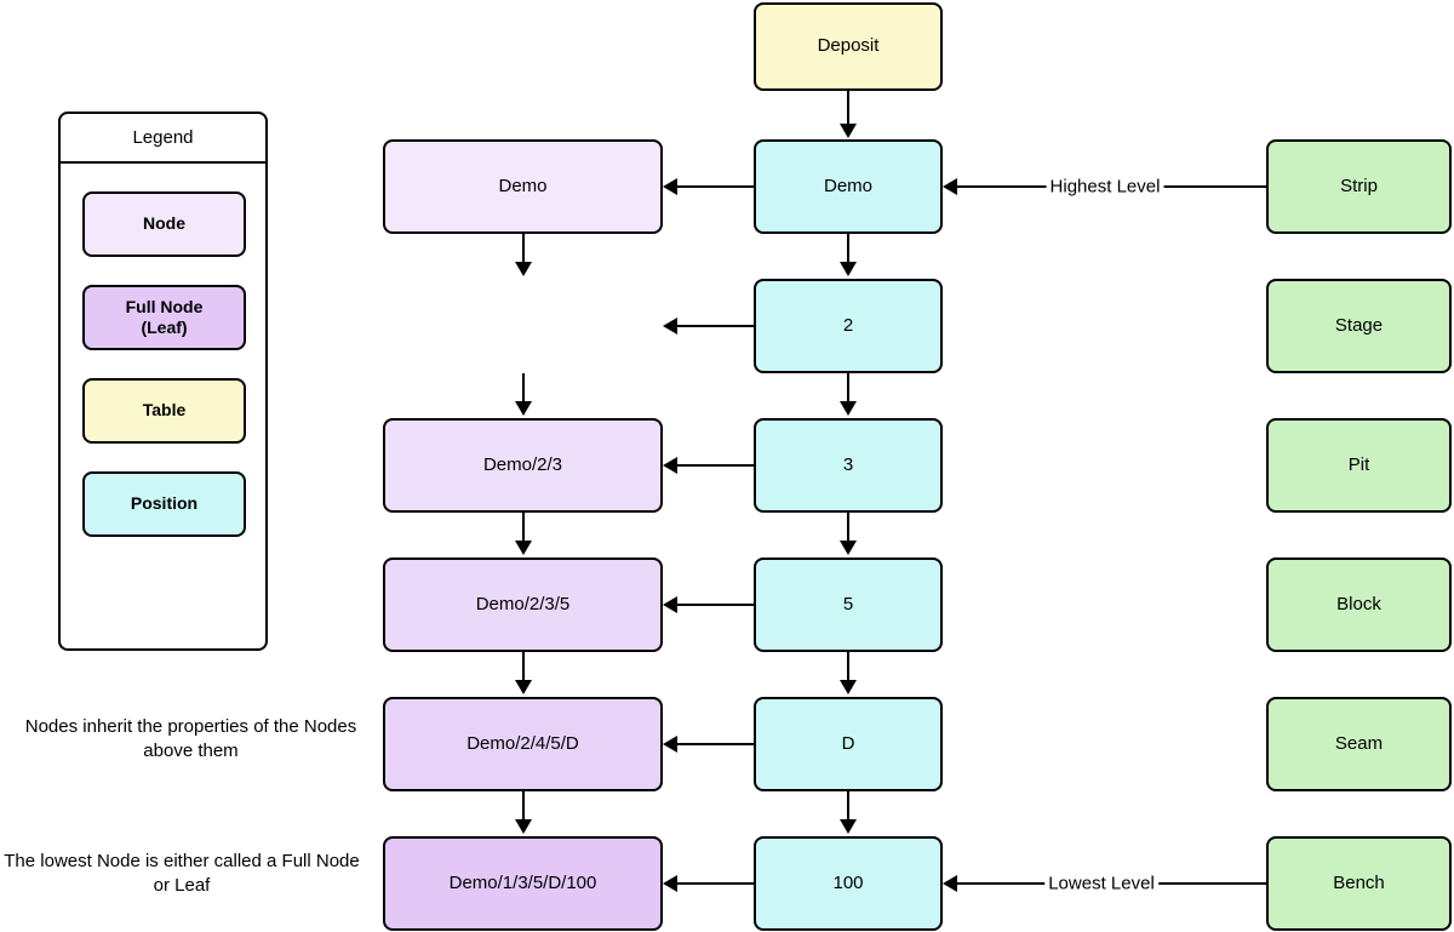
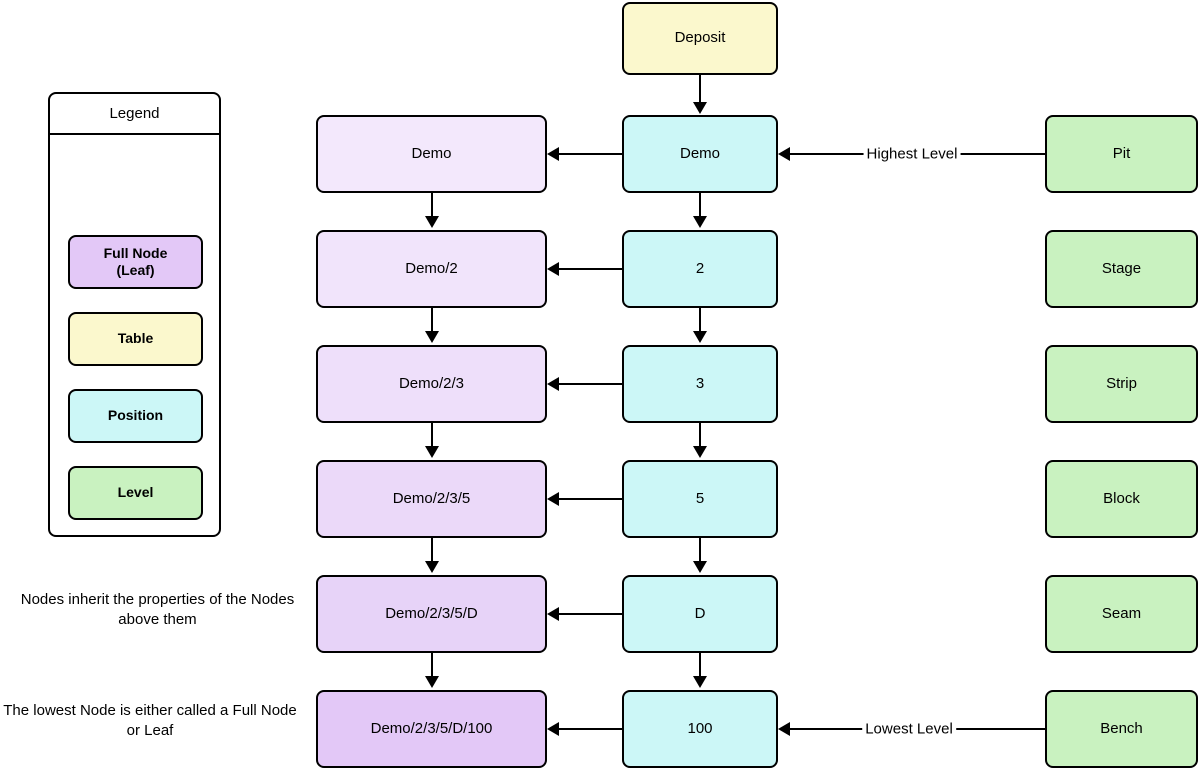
  Legend
- Node
  Full Node
  (Leaf)
  Table
  Position
+ Level
  Nodes inherit the properties of the Nodes above them
  The lowest Node is either called a Full Node or Leaf
  Deposit
  Demo
+ Demo/2
  Demo/2/3
  Demo/2/3/5
- Demo/2/4/5/D
+ Demo/2/3/5/D
- Demo/1/3/5/D/100
+ Demo/2/3/5/D/100
  Demo
  2
  3
  5
  D
  100
- Strip
+ Pit
  Stage
- Pit
+ Strip
  Block
  Seam
  Bench
  Highest Level
  Lowest Level
